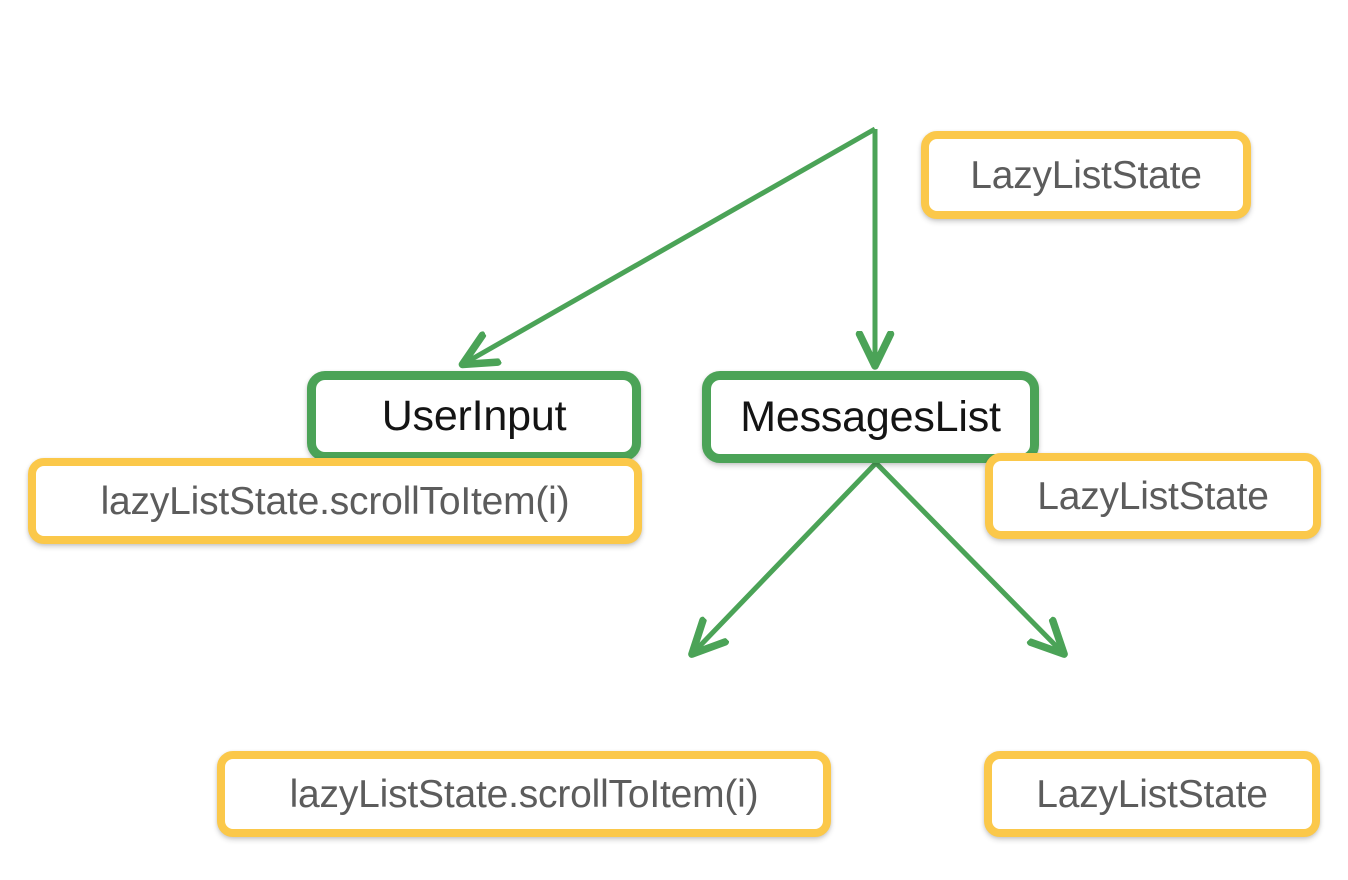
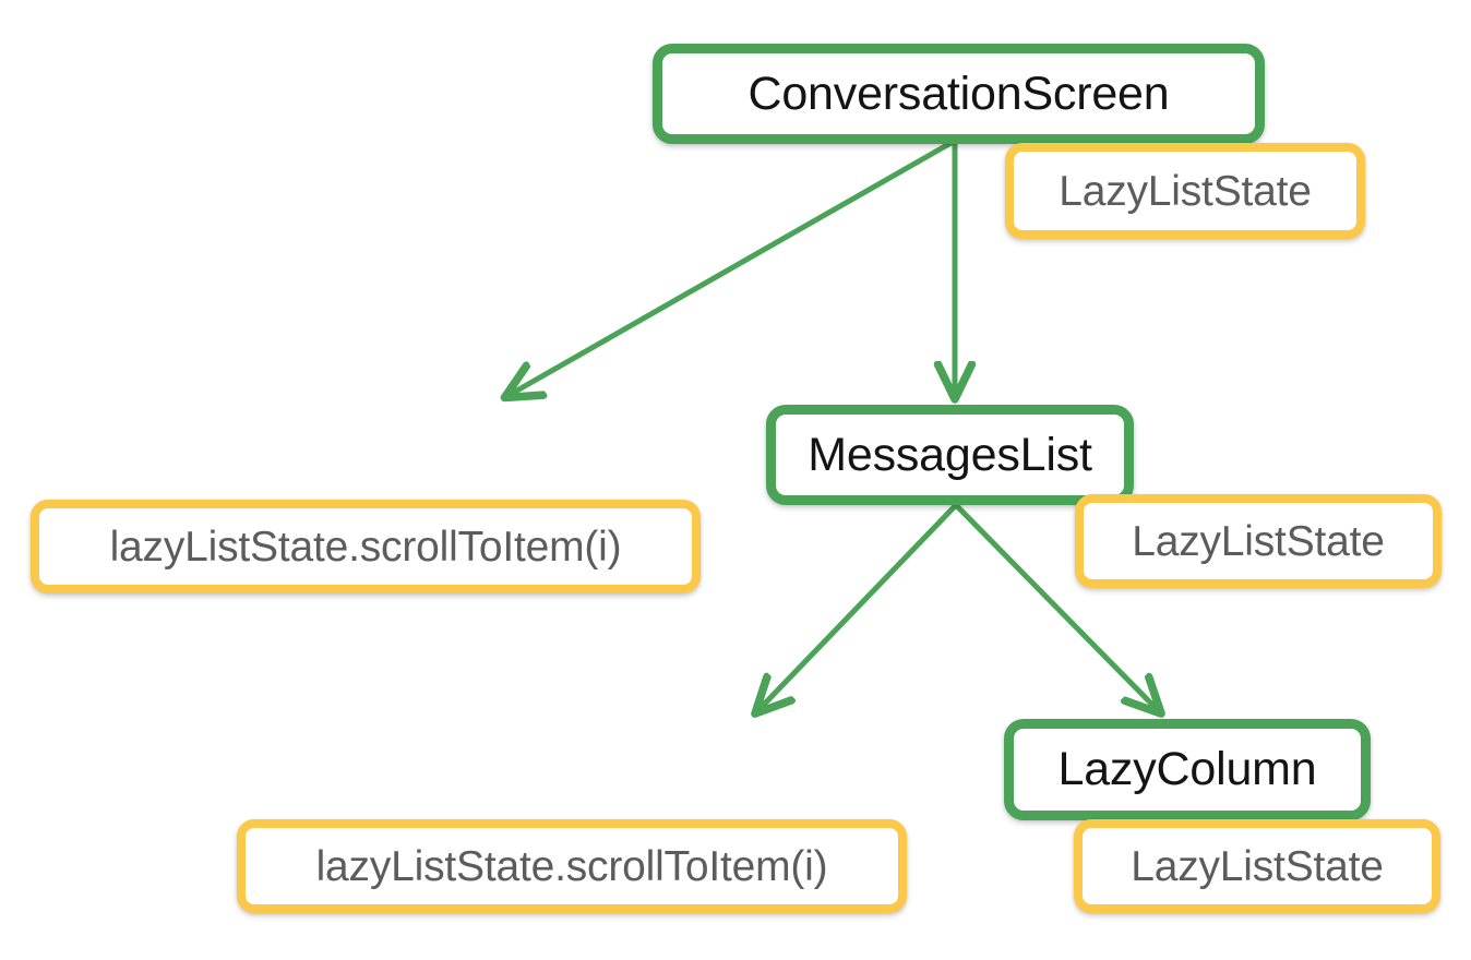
+ ConversationScreen
  LazyListState
- UserInput
  lazyListState.scrollToItem(i)
  MessagesList
  LazyListState
  lazyListState.scrollToItem(i)
+ LazyColumn
  LazyListState
